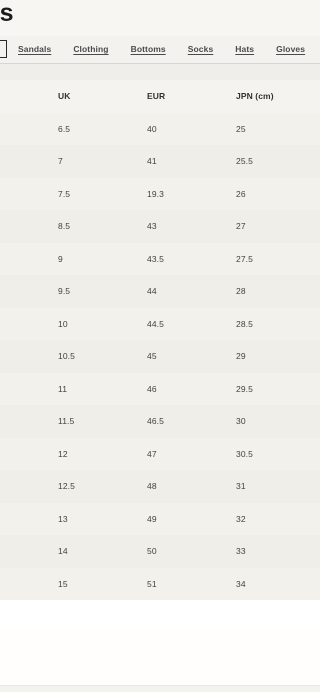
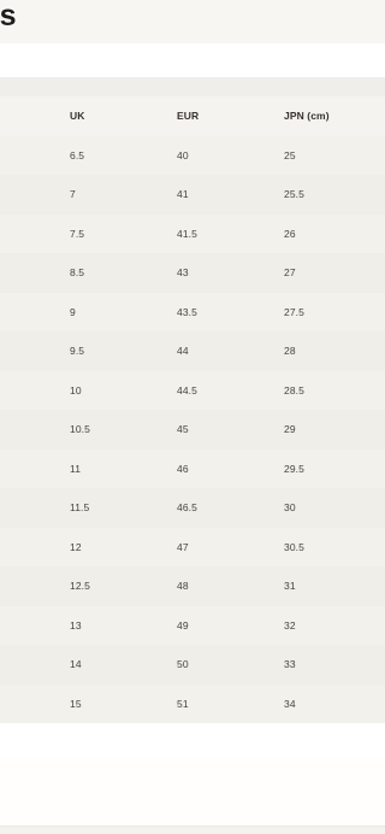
- Sandals
- Clothing
- Bottoms
- Socks
- Hats
- Gloves
  UK	EUR	JPN (cm)
  6.5	40	25
  7	41	25.5
- 7.5	19.3	26
+ 7.5	41.5	26
  8.5	43	27
  9	43.5	27.5
  9.5	44	28
  10	44.5	28.5
  10.5	45	29
  11	46	29.5
  11.5	46.5	30
  12	47	30.5
  12.5	48	31
  13	49	32
  14	50	33
  15	51	34
